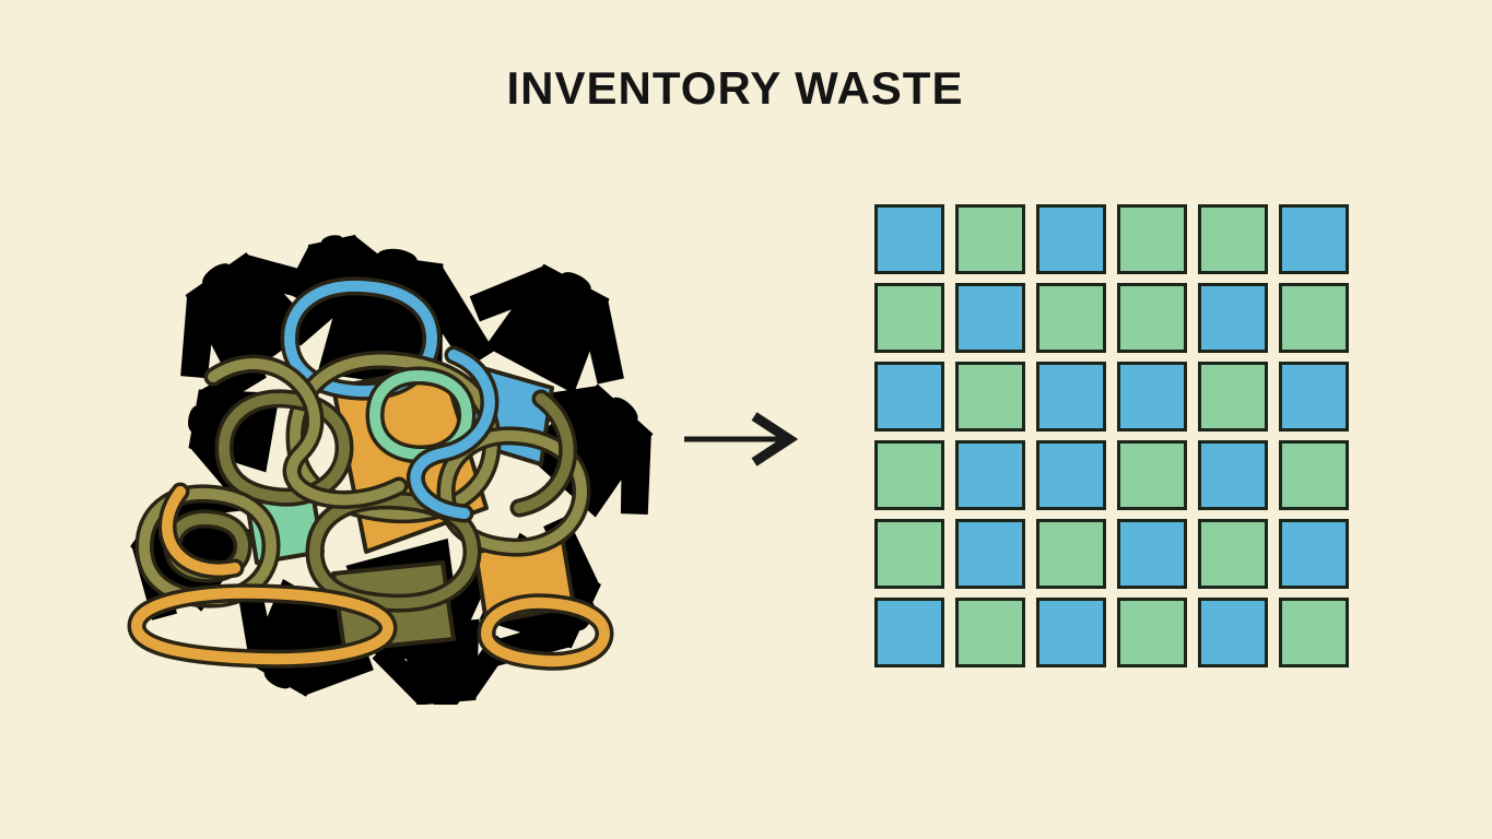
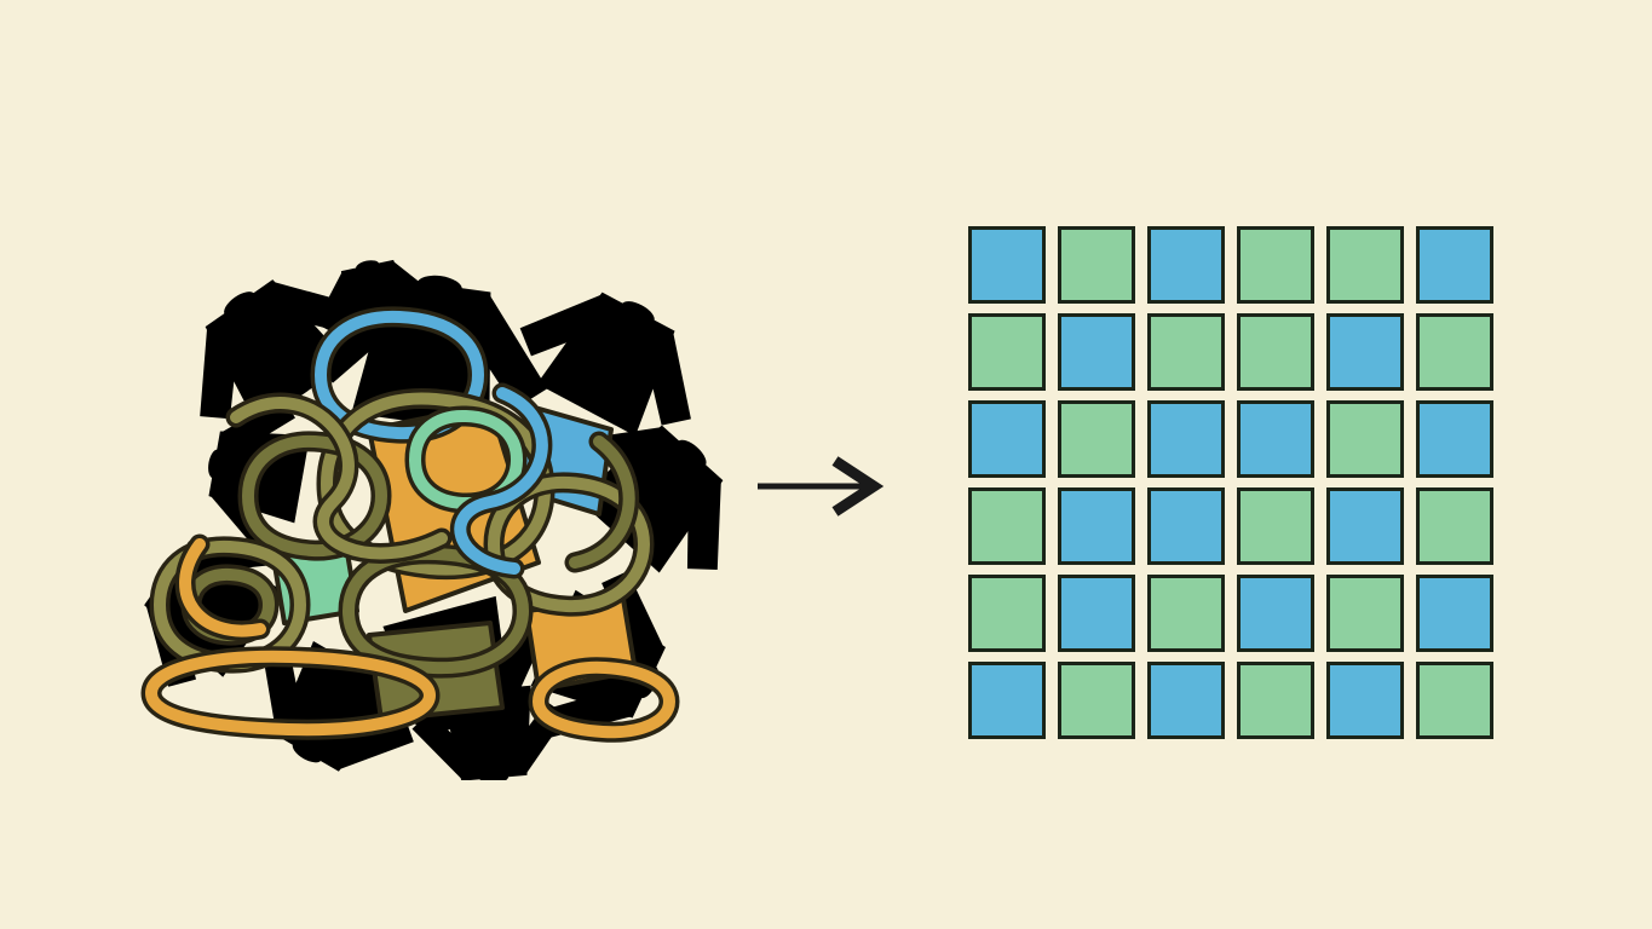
- INVENTORY WASTE
